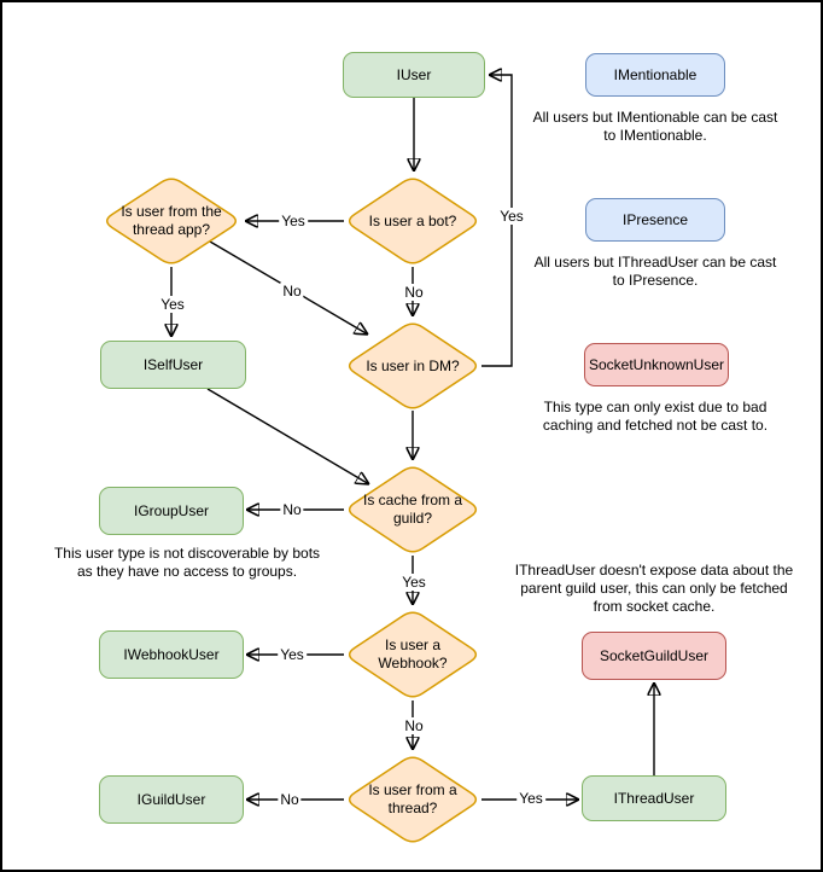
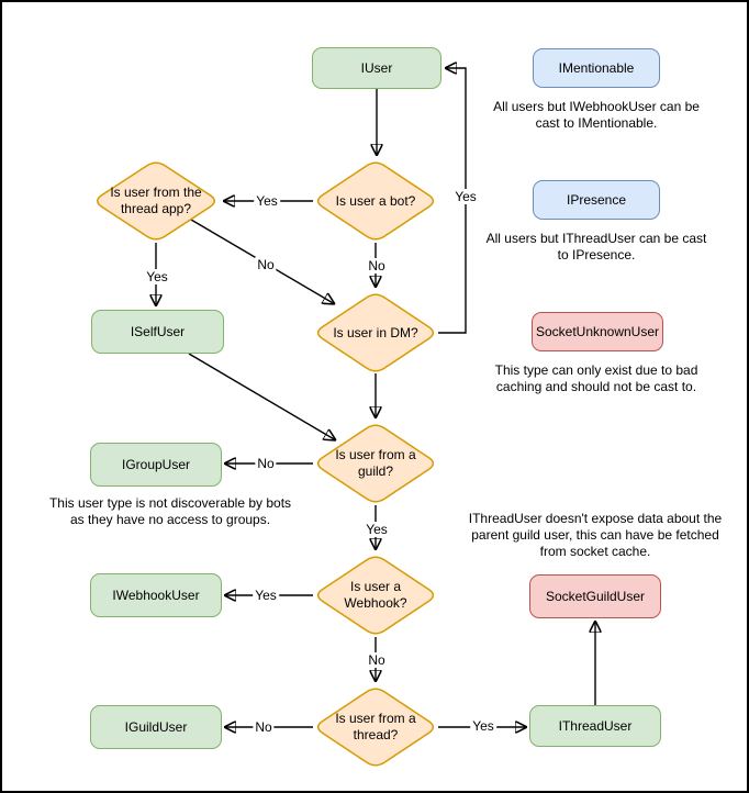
  IUser
  IMentionable
  IPresence
  SocketUnknownUser
  ISelfUser
  IGroupUser
  IWebhookUser
  SocketGuildUser
  IGuildUser
  IThreadUser
  Is user from the thread app?
  Is user a bot?
  Is user in DM?
- Is cache from a guild?
+ Is user from a guild?
  Is user a Webhook?
  Is user from a thread?
  Yes
  No
  Yes
  No
  Yes
  No
  Yes
  Yes
  No
  No
  Yes
- All users but IMentionable can be cast to IMentionable.
+ All users but IWebhookUser can be cast to IMentionable.
  All users but IThreadUser can be cast to IPresence.
- This type can only exist due to bad caching and fetched not be cast to.
+ This type can only exist due to bad caching and should not be cast to.
  This user type is not discoverable by bots as they have no access to groups.
- IThreadUser doesn't expose data about the parent guild user, this can only be fetched from socket cache.
+ IThreadUser doesn't expose data about the parent guild user, this can have be fetched from socket cache.
